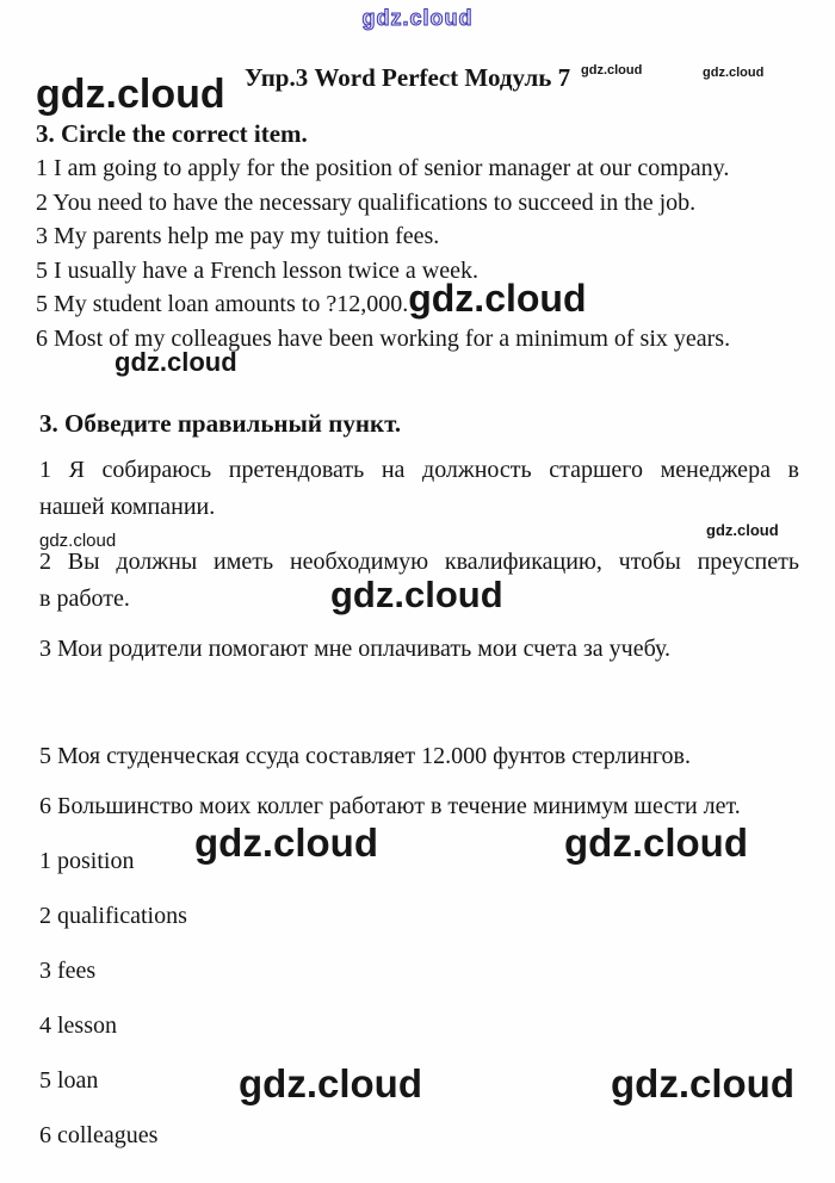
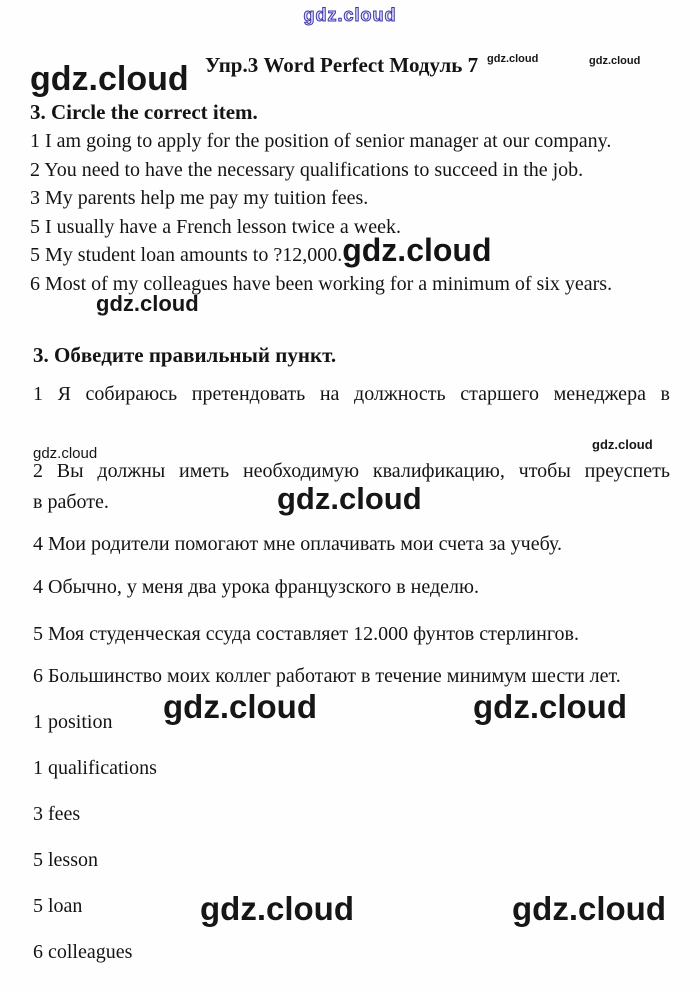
  gdz.cloud
  Упр.3 Word Perfect Модуль 7
  gdz.cloud
  gdz.cloud
  gdz.cloud
  3. Circle the correct item.
  1 I am going to apply for the position of senior manager at our company.
  2 You need to have the necessary qualifications to succeed in the job.
  3 My parents help me pay my tuition fees.
  5 I usually have a French lesson twice a week.
  5 My student loan amounts to ?12,000.gdz.cloud
  6 Most of my colleagues have been working for a minimum of six years.
  gdz.cloud
  3. Обведите правильный пункт.
  1 Я собираюсь претендовать на должность старшего менеджера в
- нашей компании.
  gdz.cloud
  gdz.cloud
  2 Вы должны иметь необходимую квалификацию, чтобы преуспеть
  в работе.
  gdz.cloud
- 3 Мои родители помогают мне оплачивать мои счета за учебу.
+ 4 Мои родители помогают мне оплачивать мои счета за учебу.
+ 4 Обычно, у меня два урока французского в неделю.
  5 Моя студенческая ссуда составляет 12.000 фунтов стерлингов.
  6 Большинство моих коллег работают в течение минимум шести лет.
  gdz.cloud
  gdz.cloud
  1 position
- 2 qualifications
+ 1 qualifications
  3 fees
- 4 lesson
+ 5 lesson
  5 loan
  6 colleagues
  gdz.cloud
  gdz.cloud
